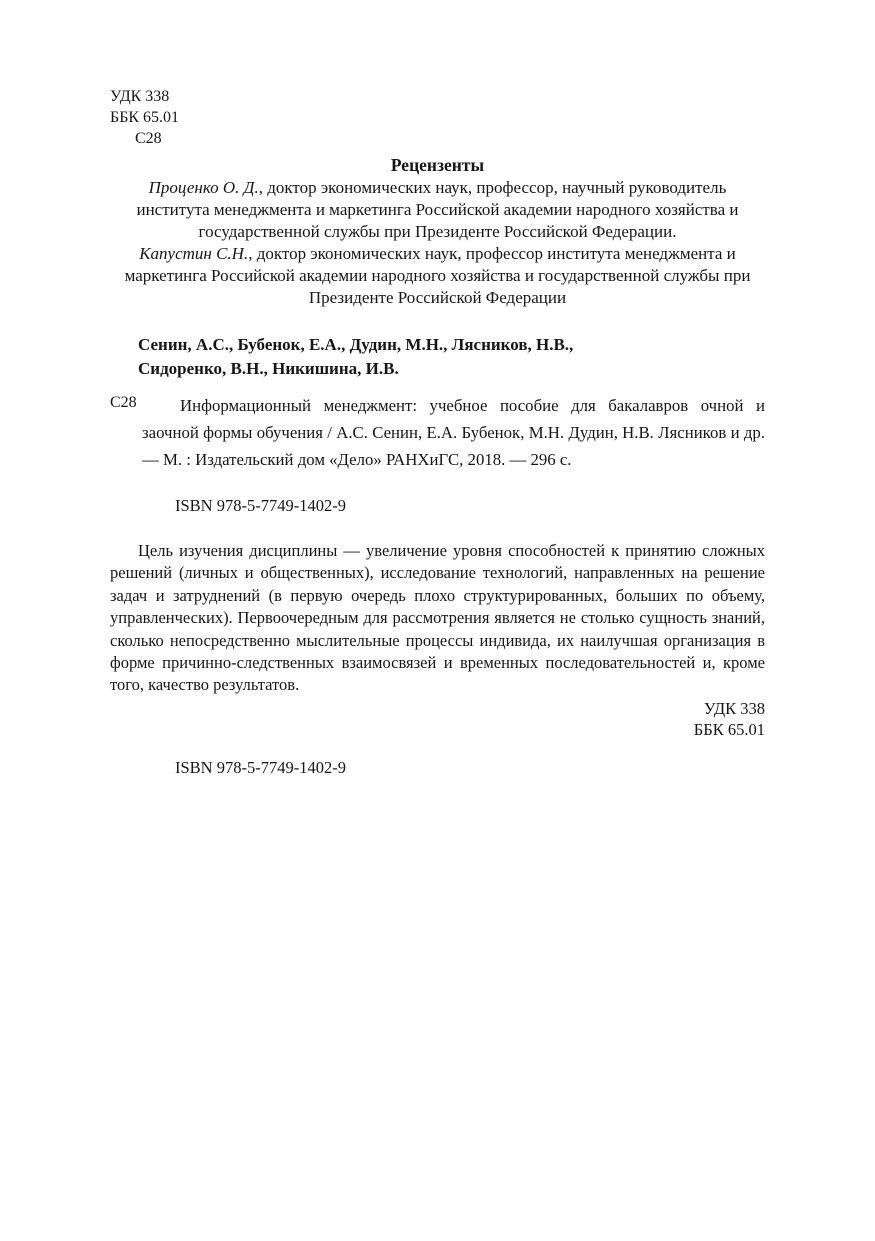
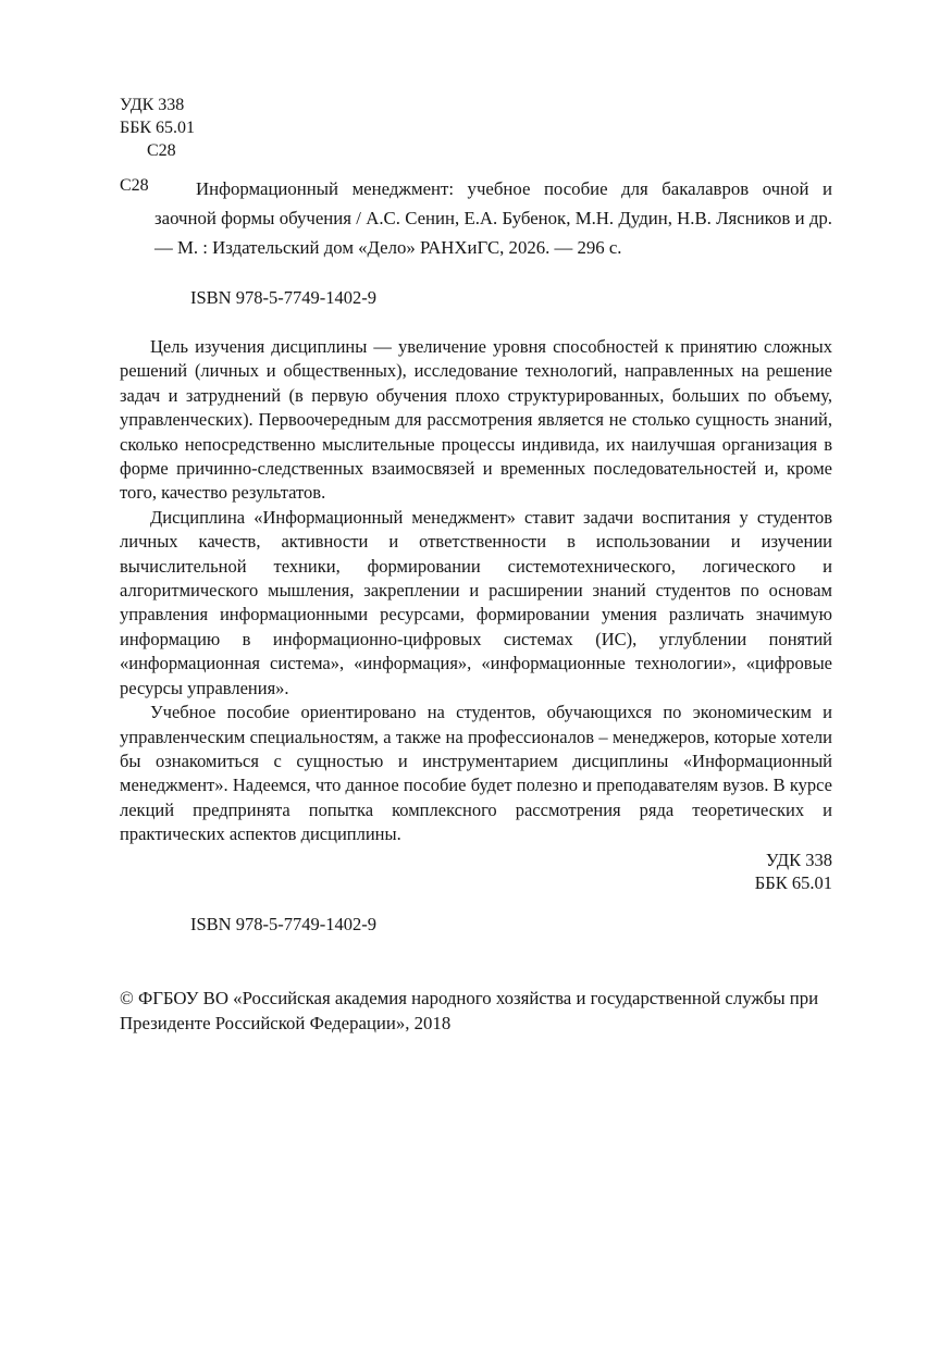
  УДК 338
  ББК 65.01
  С28
- Рецензенты
- Проценко О. Д., доктор экономических наук, профессор, научный руководитель института менеджмента и маркетинга Российской академии народного хозяйства и государственной службы при Президенте Российской Федерации.
- Капустин С.Н., доктор экономических наук, профессор института менеджмента и маркетинга Российской академии народного хозяйства и государственной службы при Президенте Российской Федерации
- Сенин, А.С., Бубенок, Е.А., Дудин, М.Н., Лясников, Н.В., Сидоренко, В.Н., Никишина, И.В.
  С28
- Информационный менеджмент: учебное пособие для бакалавров очной и заочной формы обучения / А.С. Сенин, Е.А. Бубенок, М.Н. Дудин, Н.В. Лясников и др. — М. : Издательский дом «Дело» РАНХиГС, 2018. — 296 с.
+ Информационный менеджмент: учебное пособие для бакалавров очной и заочной формы обучения / А.С. Сенин, Е.А. Бубенок, М.Н. Дудин, Н.В. Лясников и др. — М. : Издательский дом «Дело» РАНХиГС, 2026. — 296 с.
  ISBN 978-5-7749-1402-9
- Цель изучения дисциплины — увеличение уровня способностей к принятию сложных решений (личных и общественных), исследование технологий, направленных на решение задач и затруднений (в первую очередь плохо структурированных, больших по объему, управленческих). Первоочередным для рассмотрения является не столько сущность знаний, сколько непосредственно мыслительные процессы индивида, их наилучшая организация в форме причинно-следственных взаимосвязей и временных последовательностей и, кроме того, качество результатов.
+ Цель изучения дисциплины — увеличение уровня способностей к принятию сложных решений (личных и общественных), исследование технологий, направленных на решение задач и затруднений (в первую обучения плохо структурированных, больших по объему, управленческих). Первоочередным для рассмотрения является не столько сущность знаний, сколько непосредственно мыслительные процессы индивида, их наилучшая организация в форме причинно-следственных взаимосвязей и временных последовательностей и, кроме того, качество результатов.
+ Дисциплина «Информационный менеджмент» ставит задачи воспитания у студентов личных качеств, активности и ответственности в использовании и изучении вычислительной техники, формировании системотехнического, логического и алгоритмического мышления, закреплении и расширении знаний студентов по основам управления информационными ресурсами, формировании умения различать значимую информацию в информационно-цифровых системах (ИС), углублении понятий «информационная система», «информация», «информационные технологии», «цифровые ресурсы управления».
+ Учебное пособие ориентировано на студентов, обучающихся по экономическим и управленческим специальностям, а также на профессионалов – менеджеров, которые хотели бы ознакомиться с сущностью и инструментарием дисциплины «Информационный менеджмент». Надеемся, что данное пособие будет полезно и преподавателям вузов. В курсе лекций предпринята попытка комплексного рассмотрения ряда теоретических и практических аспектов дисциплины.
  УДК 338
  ББК 65.01
  ISBN 978-5-7749-1402-9
+ © ФГБОУ ВО «Российская академия народного хозяйства и государственной службы при Президенте Российской Федерации», 2018
